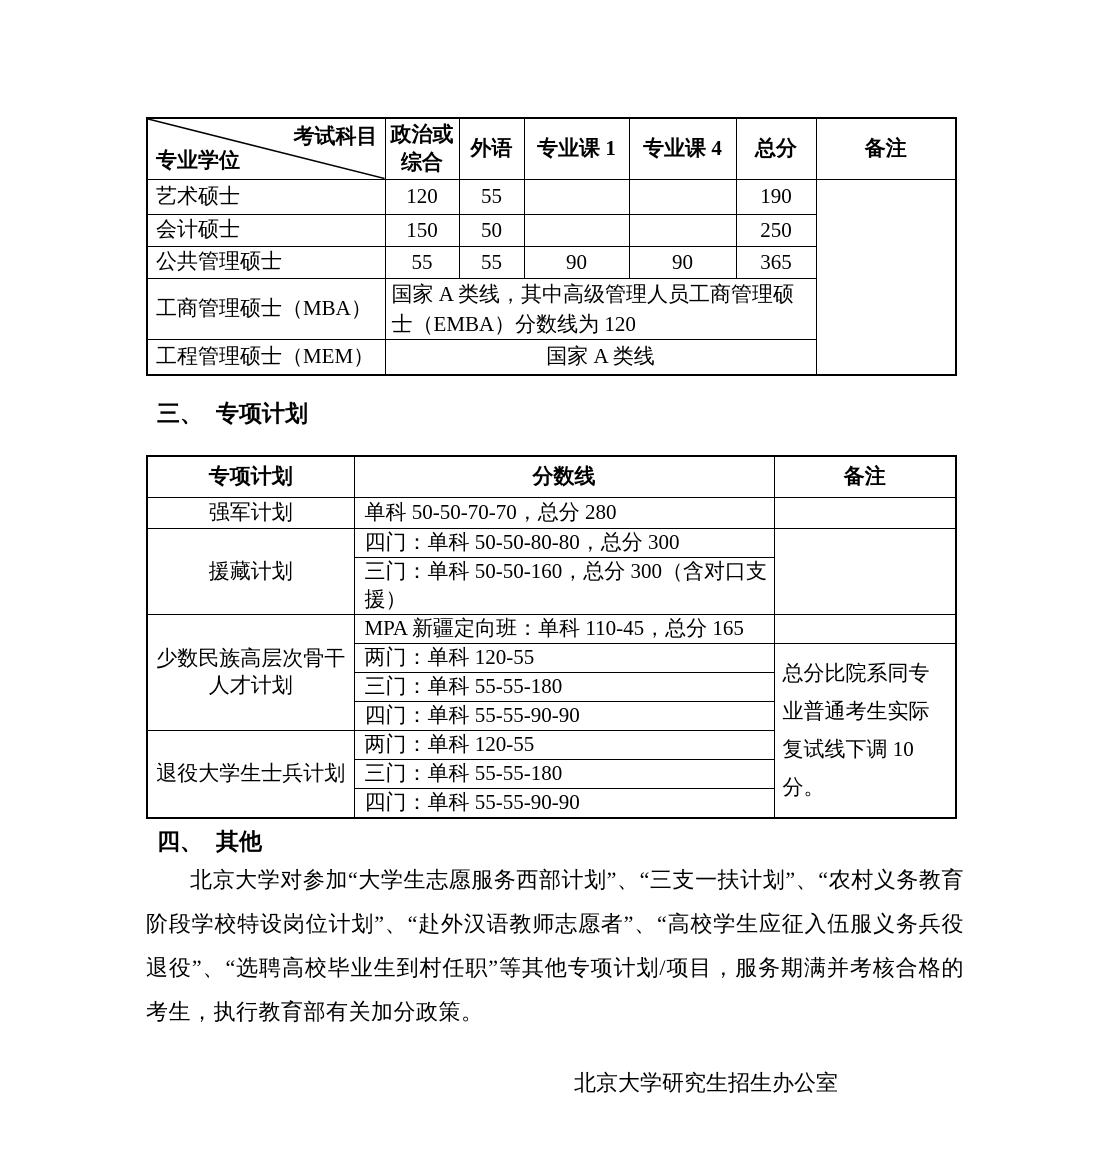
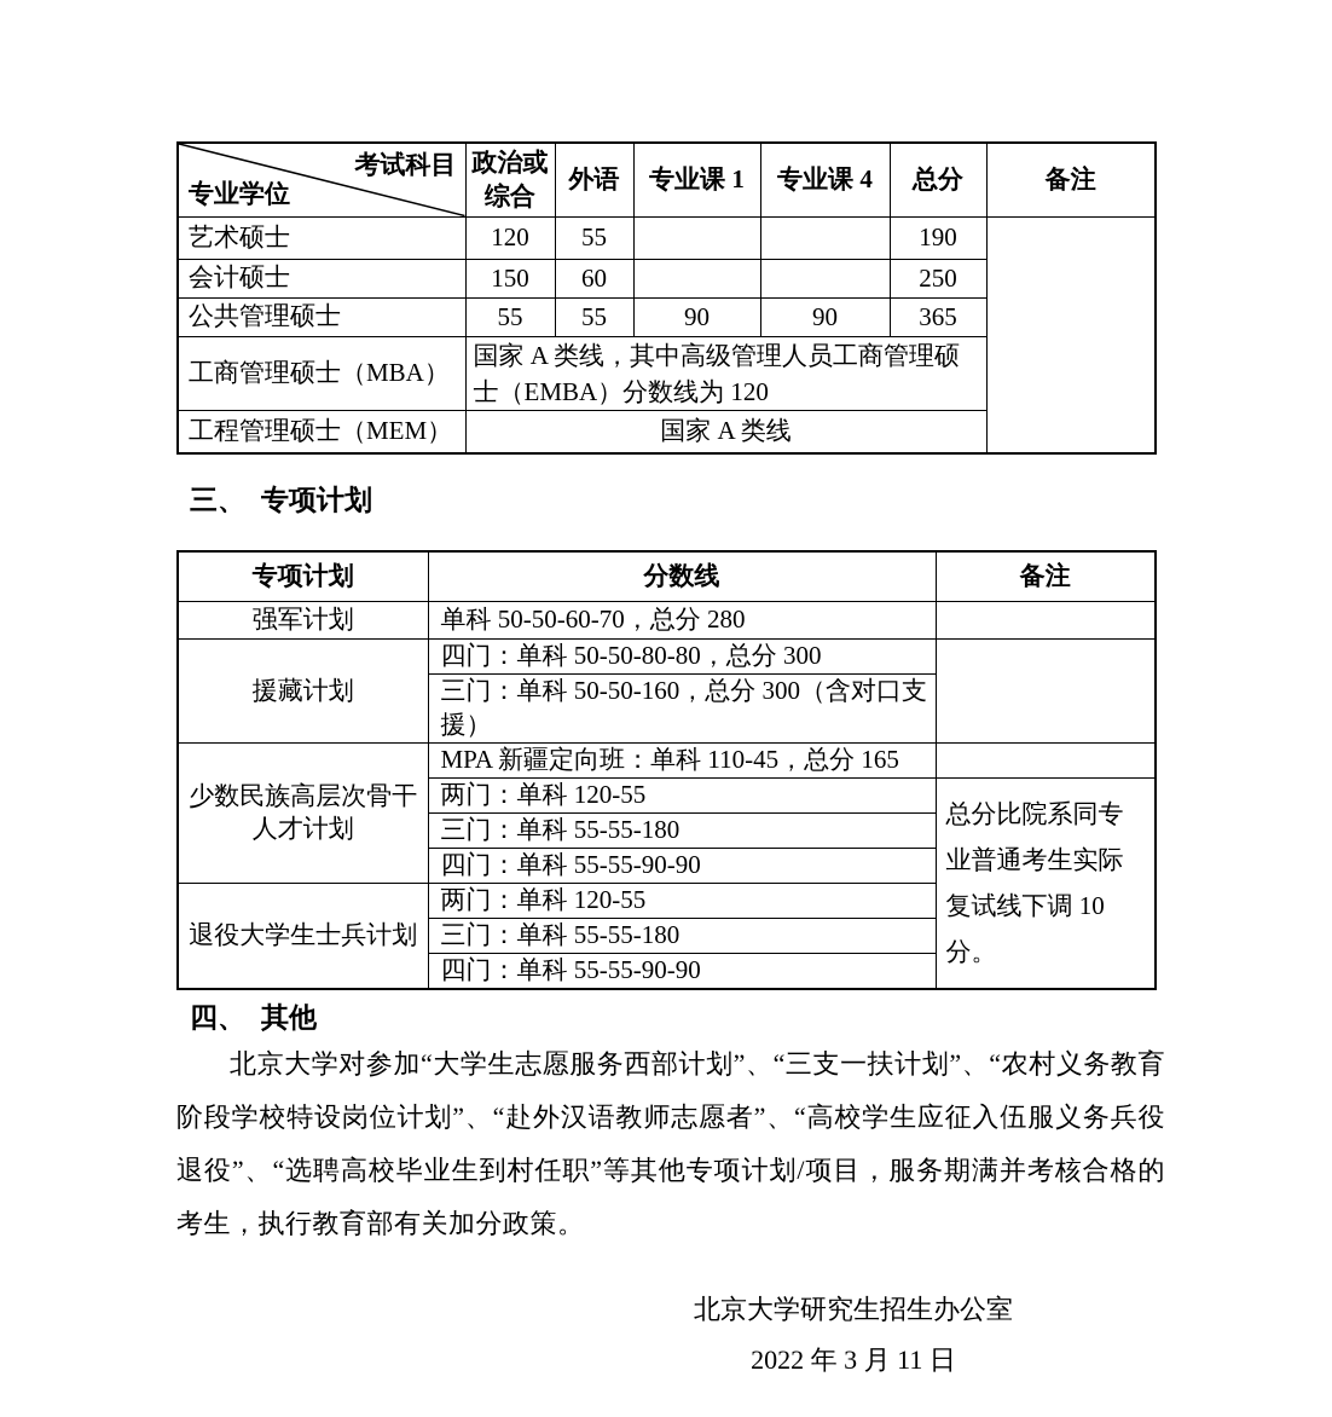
  考试科目 专业学位	政治或综合	外语	专业课 1	专业课 4	总分	备注
  艺术硕士	120	55			190
- 会计硕士	150	50			250
+ 会计硕士	150	60			250
  公共管理硕士	55	55	90	90	365
  工商管理硕士（MBA）	国家 A 类线，其中高级管理人员工商管理硕士（EMBA）分数线为 120
  工程管理硕士（MEM）	国家 A 类线
  三、 专项计划
  专项计划	分数线	备注
- 强军计划	单科 50-50-70-70，总分 280
+ 强军计划	单科 50-50-60-70，总分 280
  援藏计划	四门：单科 50-50-80-80，总分 300
  三门：单科 50-50-160，总分 300（含对口支援）
  少数民族高层次骨干人才计划	MPA 新疆定向班：单科 110-45，总分 165
  两门：单科 120-55	总分比院系同专业普通考生实际复试线下调 10 分。
  三门：单科 55-55-180
  四门：单科 55-55-90-90
  退役大学生士兵计划	两门：单科 120-55
  三门：单科 55-55-180
  四门：单科 55-55-90-90
  四、 其他
  北京大学对参加“大学生志愿服务西部计划”、“三支一扶计划”、“农村义务教育阶段学校特设岗位计划”、“赴外汉语教师志愿者”、“高校学生应征入伍服义务兵役退役”、“选聘高校毕业生到村任职”等其他专项计划/项目，服务期满并考核合格的考生，执行教育部有关加分政策。
  北京大学研究生招生办公室
+ 2022 年 3 月 11 日
